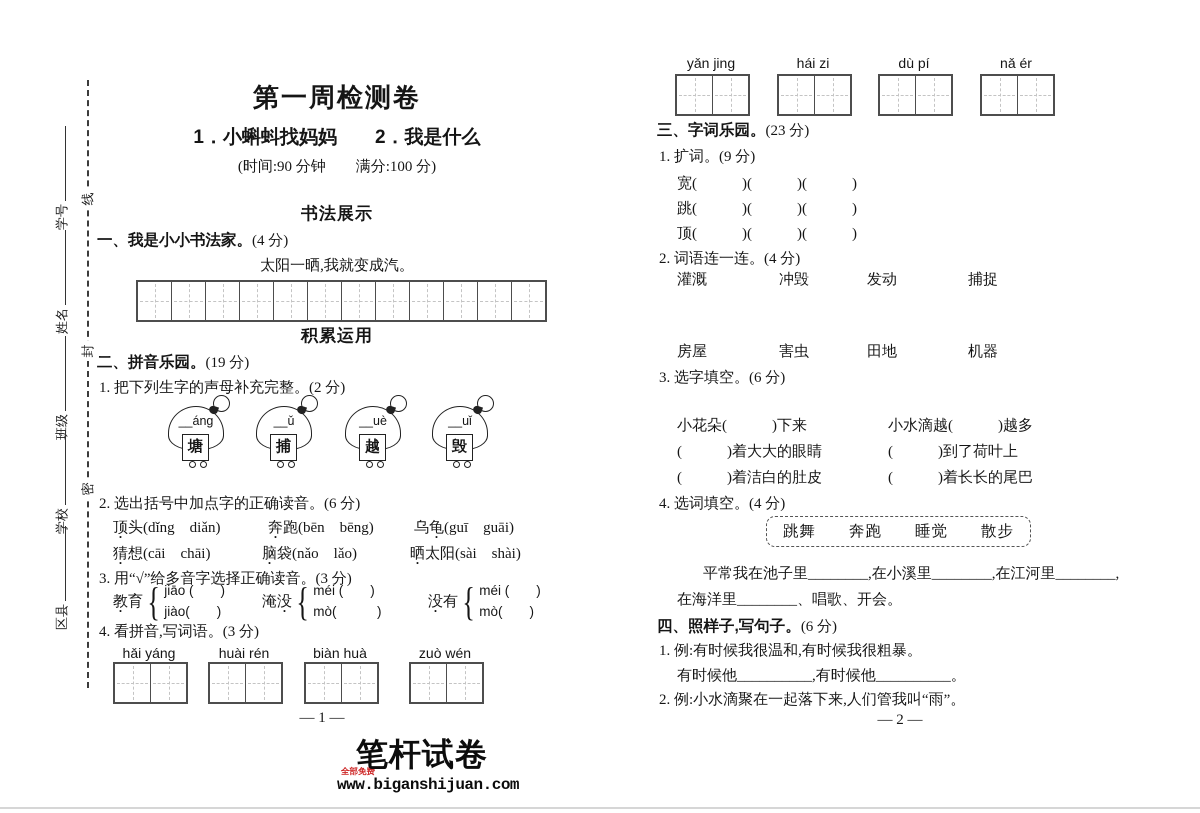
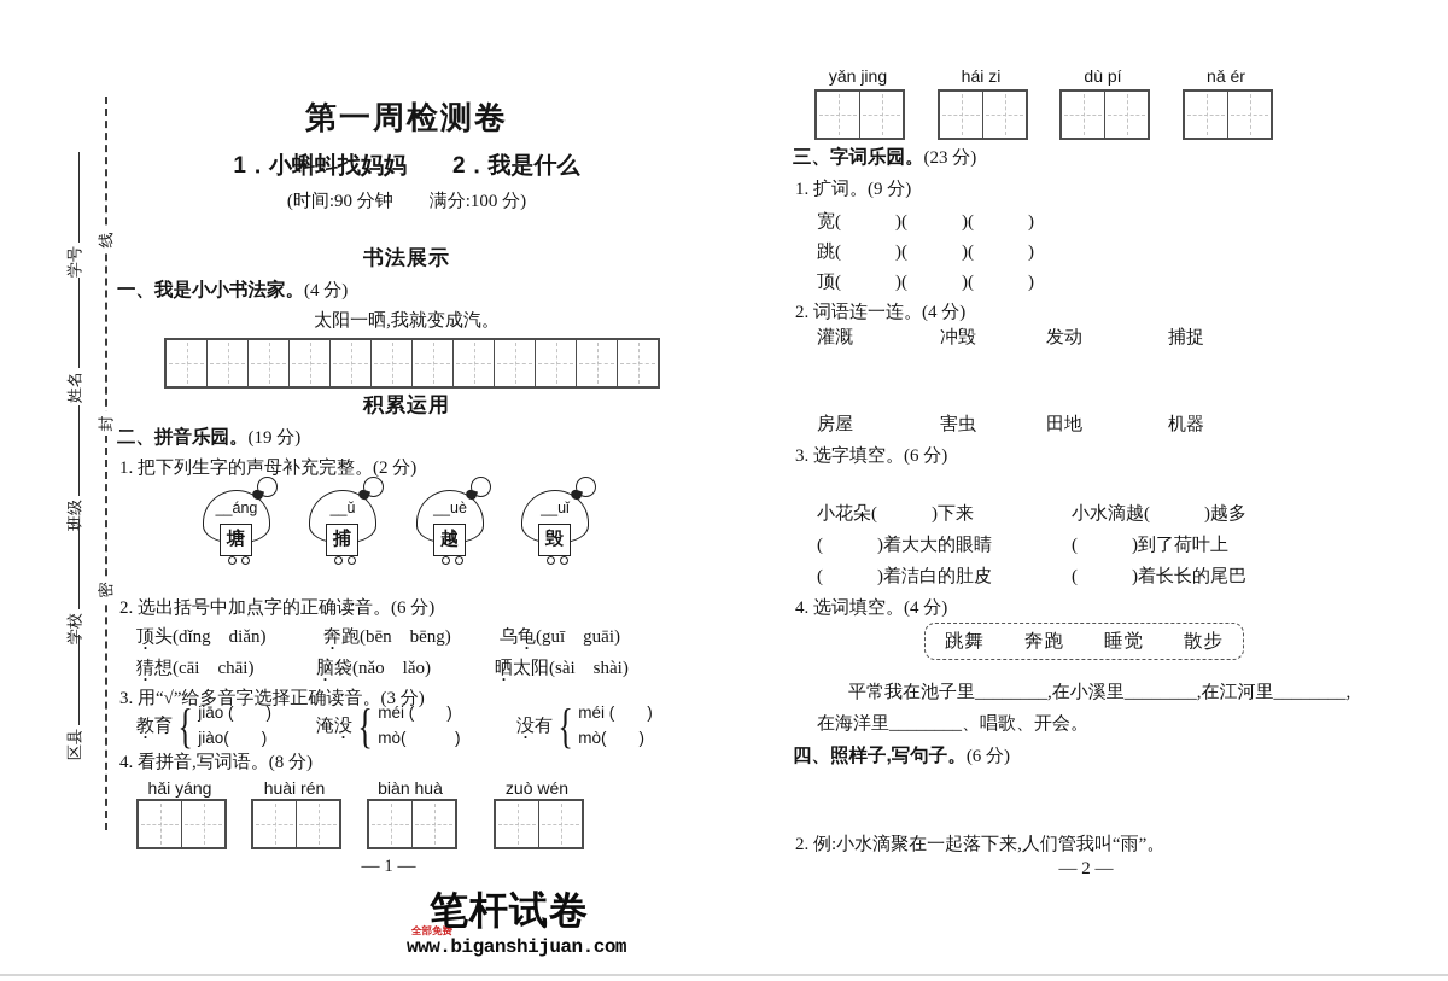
  第一周检测卷
  1．小蝌蚪找妈妈 2．我是什么
  (时间:90 分钟 满分:100 分)
  书法展示
  一、我是小小书法家。(4 分)
  太阳一晒,我就变成汽。
  积累运用
  二、拼音乐园。(19 分)
  1. 把下列生字的声母补充完整。(2 分)
  __áng
  塘
  __ǔ
  捕
  __uè
  越
  __uǐ
  毁
  2. 选出括号中加点字的正确读音。(6 分)
  顶头(dǐng diǎn)
  奔跑(bēn bēng)
  乌龟(guī guāi)
  猜想(cāi chāi)
  脑袋(nǎo lǎo)
  晒太阳(sài shài)
  3. 用“√”给多音字选择正确读音。(3 分)
  教育
  {
  jiāo ( )
  jiào( )
  淹没
  {
  méi ( )
  mò( )
  没有
  {
  méi ( )
  mò( )
- 4. 看拼音,写词语。(3 分)
+ 4. 看拼音,写词语。(8 分)
  hǎi yáng
  huài rén
  biàn huà
  zuò wén
  — 1 —
  yǎn jing
  hái zi
  dù pí
  nǎ ér
  三、字词乐园。(23 分)
  1. 扩词。(9 分)
  宽( )( )( )
  跳( )( )( )
  顶( )( )( )
  2. 词语连一连。(4 分)
  灌溉
  冲毁
  发动
  捕捉
  房屋
  害虫
  田地
  机器
  3. 选字填空。(6 分)
  小花朵( )下来
  小水滴越( )越多
  ( )着大大的眼睛
  ( )到了荷叶上
  ( )着洁白的肚皮
  ( )着长长的尾巴
  4. 选词填空。(4 分)
  跳舞 奔跑 睡觉 散步
  平常我在池子里________,在小溪里________,在江河里________,
  在海洋里________、唱歌、开会。
  四、照样子,写句子。(6 分)
- 1. 例:有时候我很温和,有时候我很粗暴。
- 有时候他__________,有时候他__________。
  2. 例:小水滴聚在一起落下来,人们管我叫“雨”。
  — 2 —
  全部免费
  笔杆试卷
  www.biganshijuan.com
